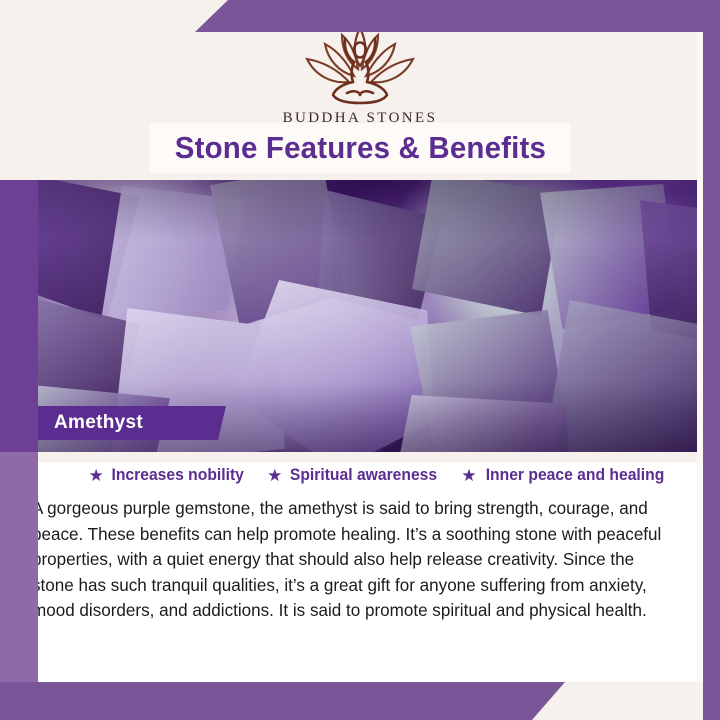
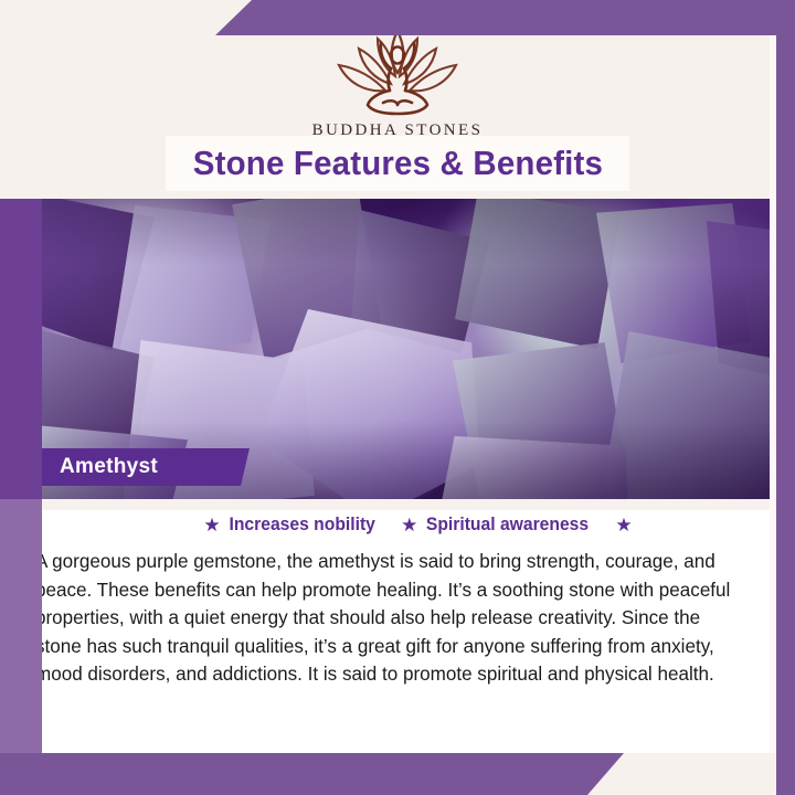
  BUDDHA STONES
  Stone Features & Benefits
  Amethyst
  ★
  Increases nobility
  ★
  Spiritual awareness
  ★
- Inner peace and healing
  gorgeous purple gemstone, the amethyst is said to bring strength, courage, and eace. These benefits can help promote healing. It’s a soothing stone with peaceful roperties, with a quiet energy that should also help release creativity. Since the tone has such tranquil qualities, it’s a great gift for anyone suffering from anxiety, mood disorders, and addictions. It is said to promote spiritual and physical health.
